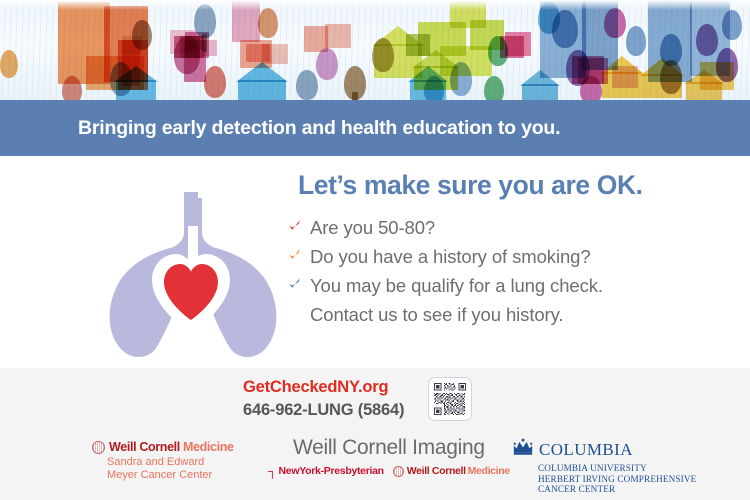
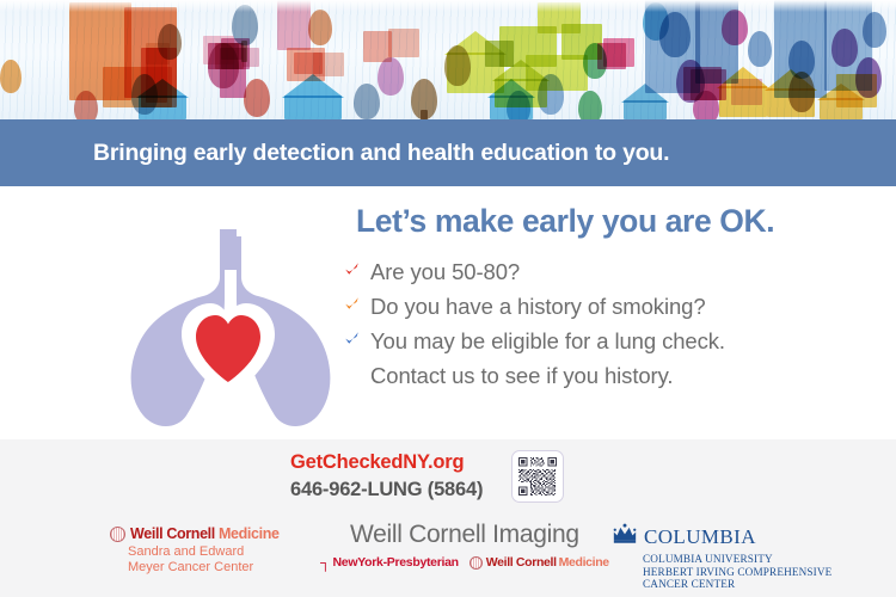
  Bringing early detection and health education to you.
- Let’s make sure you are OK.
+ Let’s make early you are OK.
  Are you 50-80?
  Do you have a history of smoking?
- You may be qualify for a lung check.
+ You may be eligible for a lung check.
  Contact us to see if you history.
  GetCheckedNY.org
  646-962-LUNG (5864)
  Weill Cornell
  Medicine
  Sandra and Edward
  Meyer Cancer Center
  Weill Cornell Imaging
  ┐
  NewYork-Presbyterian
  Weill Cornell
  Medicine
  COLUMBIA
  COLUMBIA UNIVERSITY
  HERBERT IRVING COMPREHENSIVE
  CANCER CENTER
